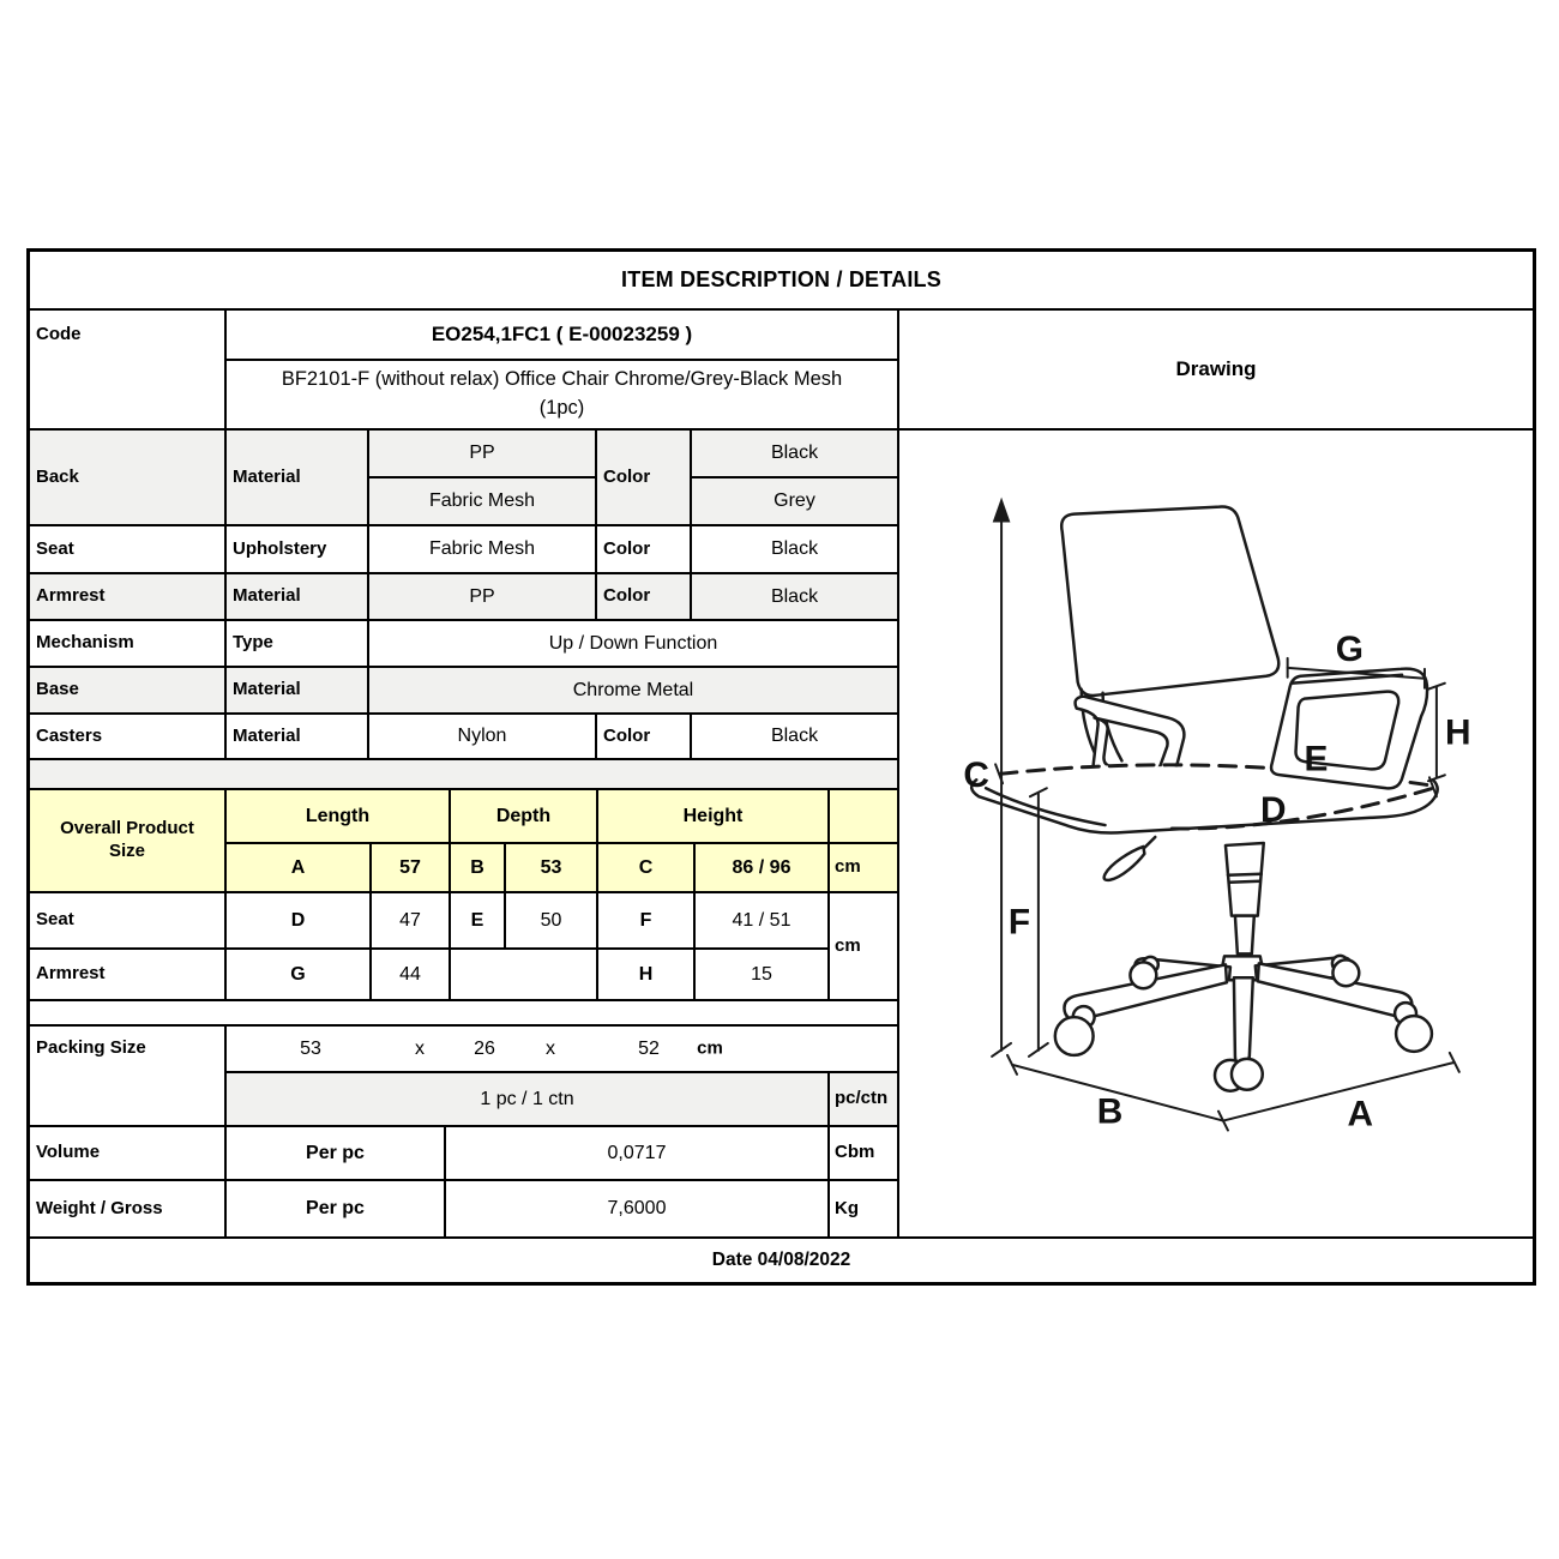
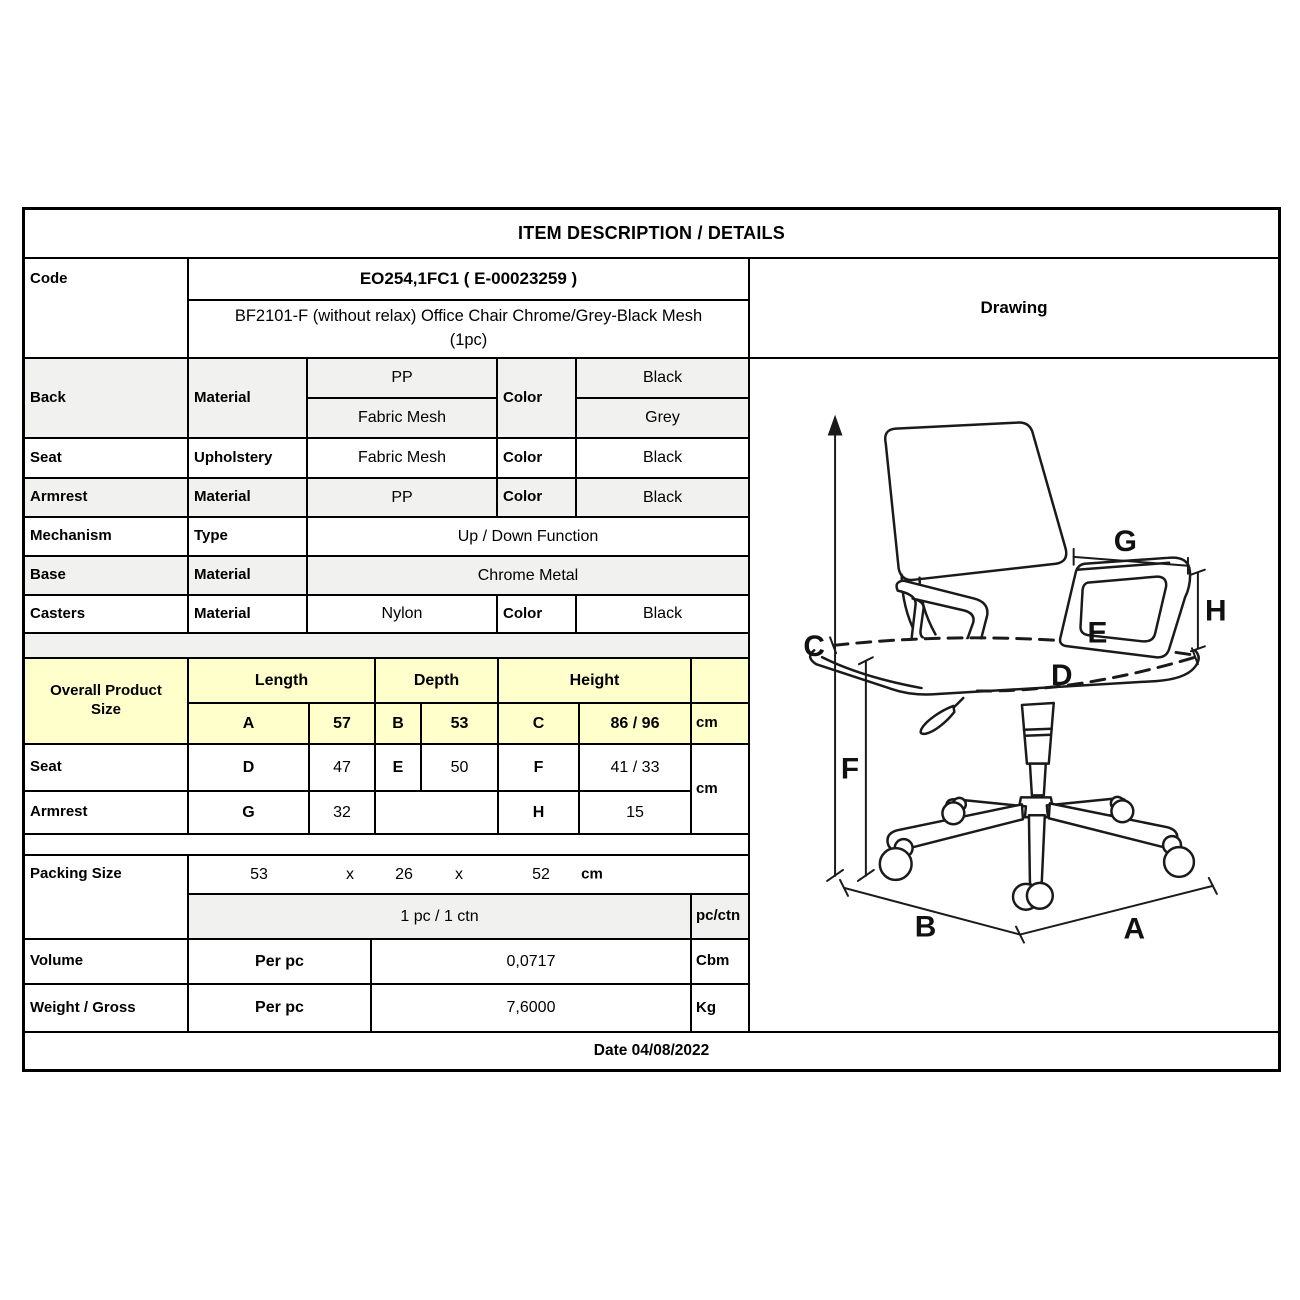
  ITEM DESCRIPTION / DETAILS
  Code
  EO254,1FC1 ( E-00023259 )
  Drawing
  BF2101-F (without relax) Office Chair Chrome/Grey-Black Mesh (1pc)
  Back
  Material
  PP
  Fabric Mesh
  Color
  Black
  Grey
  Seat
  Upholstery
  Fabric Mesh
  Color
  Black
  Armrest
  Material
  PP
  Color
  Black
  Mechanism
  Type
  Up / Down Function
  Base
  Material
  Chrome Metal
  Casters
  Material
  Nylon
  Color
  Black
  Overall Product
  Size
  Length
  Depth
  Height
  A
  57
  B
  53
  C
  86 / 96
  cm
  Seat
  D
  47
  E
  50
  F
- 41 / 51
+ 41 / 33
  cm
  Armrest
  G
- 44
+ 32
  H
  15
  Packing Size
  53
  x
  26
  x
  52
  cm
  1 pc / 1 ctn
  pc/ctn
  Volume
  Per pc
  0,0717
  Cbm
  Weight / Gross
  Per pc
  7,6000
  Kg
  Date 04/08/2022
  C
  F
  G
  H
  E
  D
  B
  A
